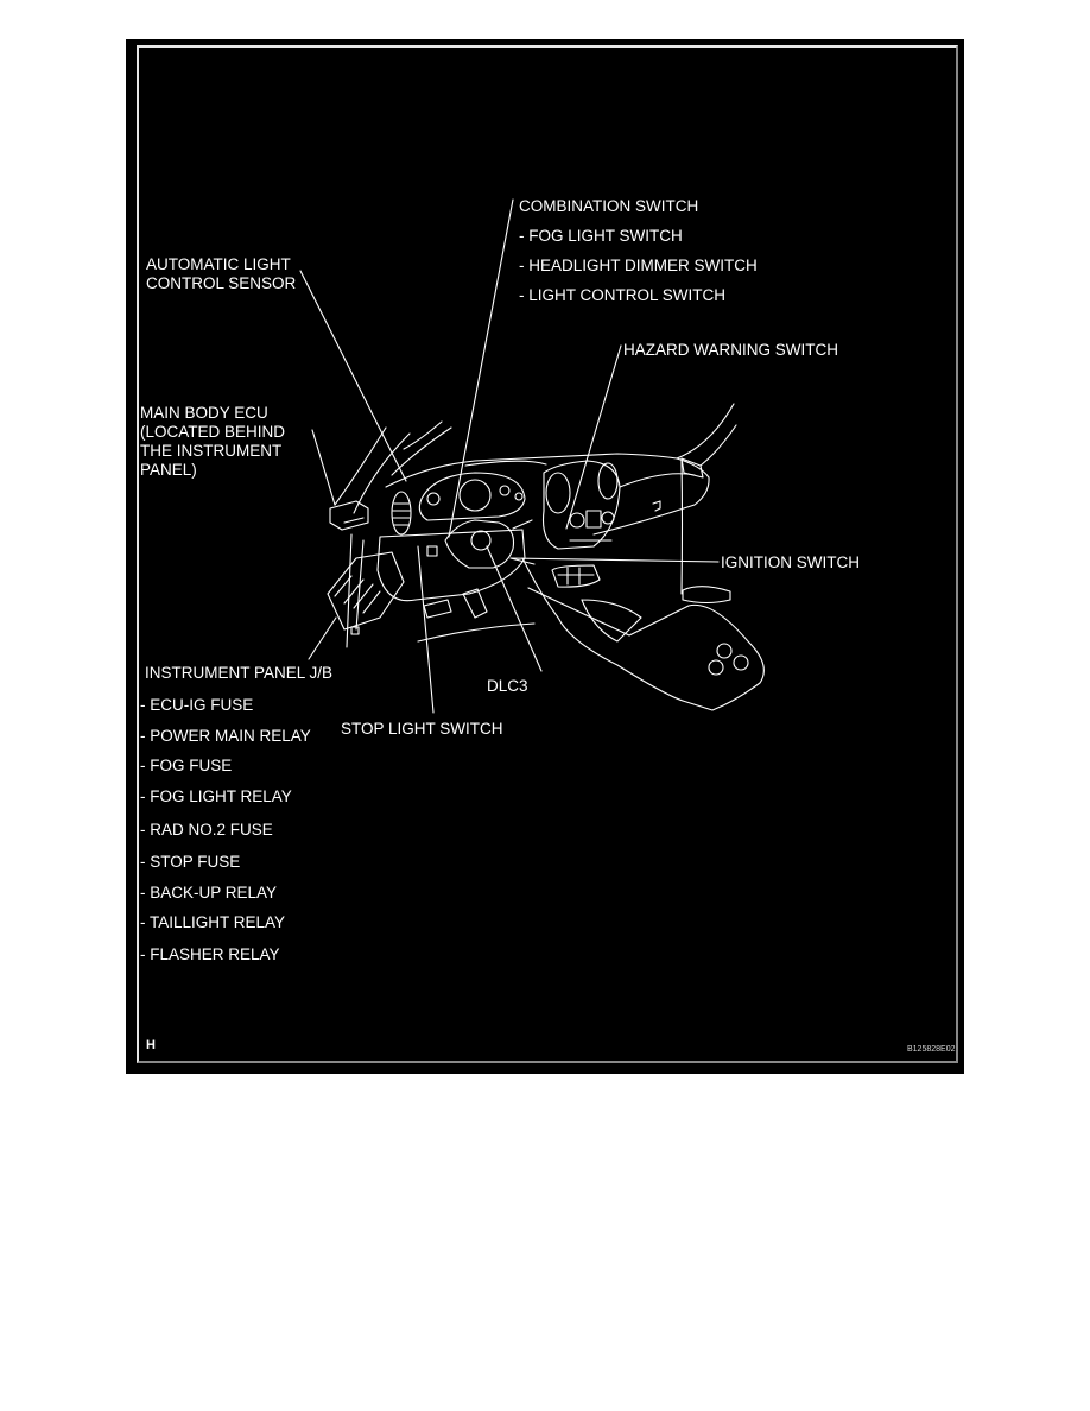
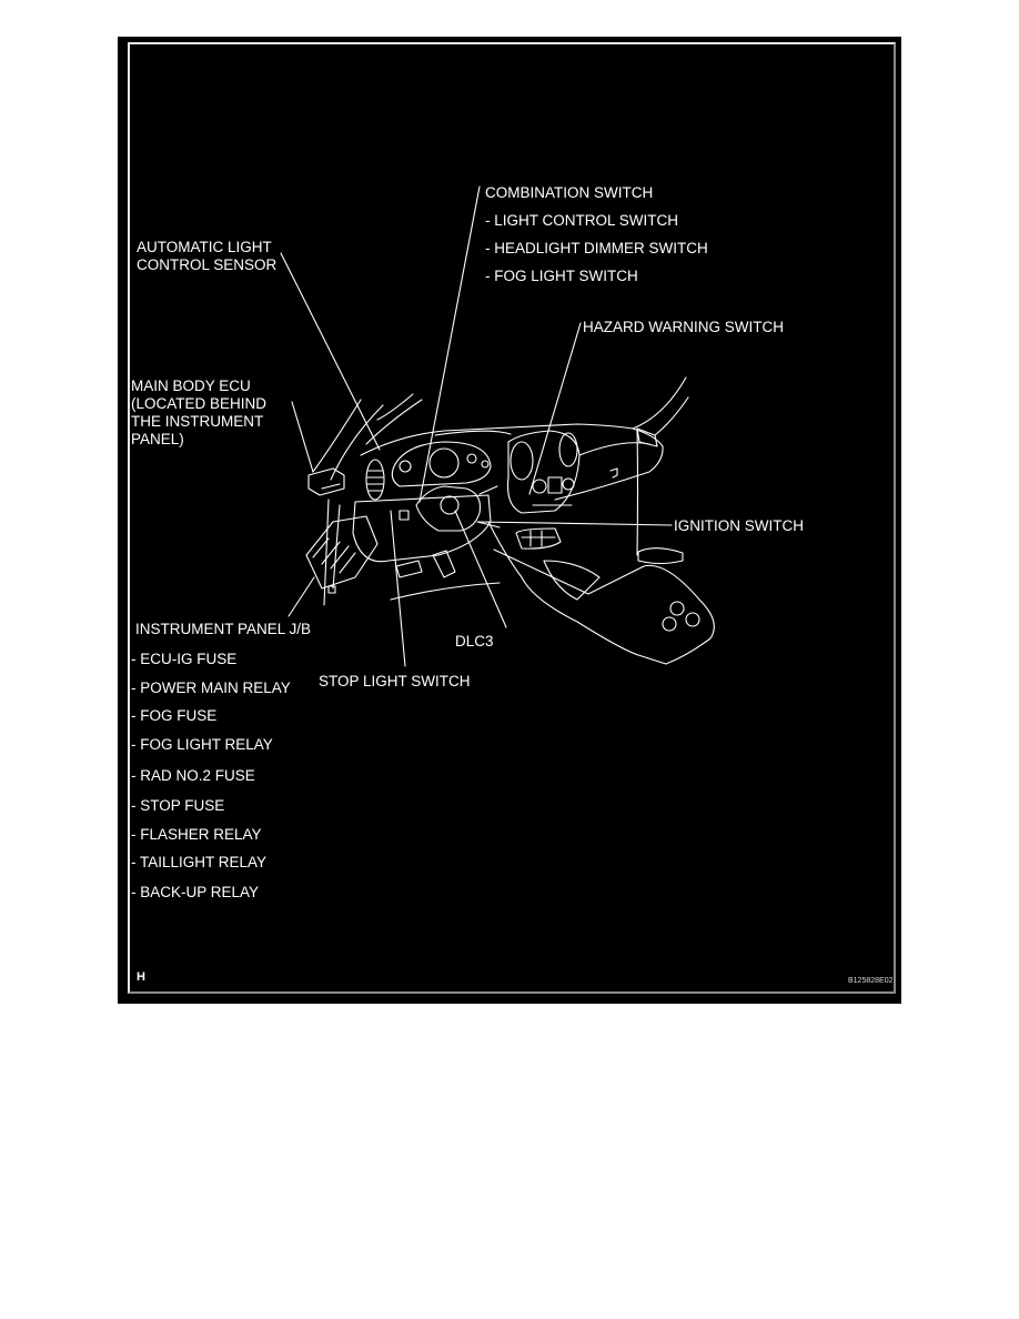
  COMBINATION SWITCH
- - FOG LIGHT SWITCH
+ - LIGHT CONTROL SWITCH
  - HEADLIGHT DIMMER SWITCH
- - LIGHT CONTROL SWITCH
+ - FOG LIGHT SWITCH
  AUTOMATIC LIGHT
  CONTROL SENSOR
  HAZARD WARNING SWITCH
  MAIN BODY ECU
  (LOCATED BEHIND
  THE INSTRUMENT
  PANEL)
  IGNITION SWITCH
  INSTRUMENT PANEL J/B
  - ECU-IG FUSE
  - POWER MAIN RELAY
  - FOG FUSE
  - FOG LIGHT RELAY
  - RAD NO.2 FUSE
  - STOP FUSE
- - BACK-UP RELAY
+ - FLASHER RELAY
  - TAILLIGHT RELAY
- - FLASHER RELAY
+ - BACK-UP RELAY
  DLC3
  STOP LIGHT SWITCH
  H
